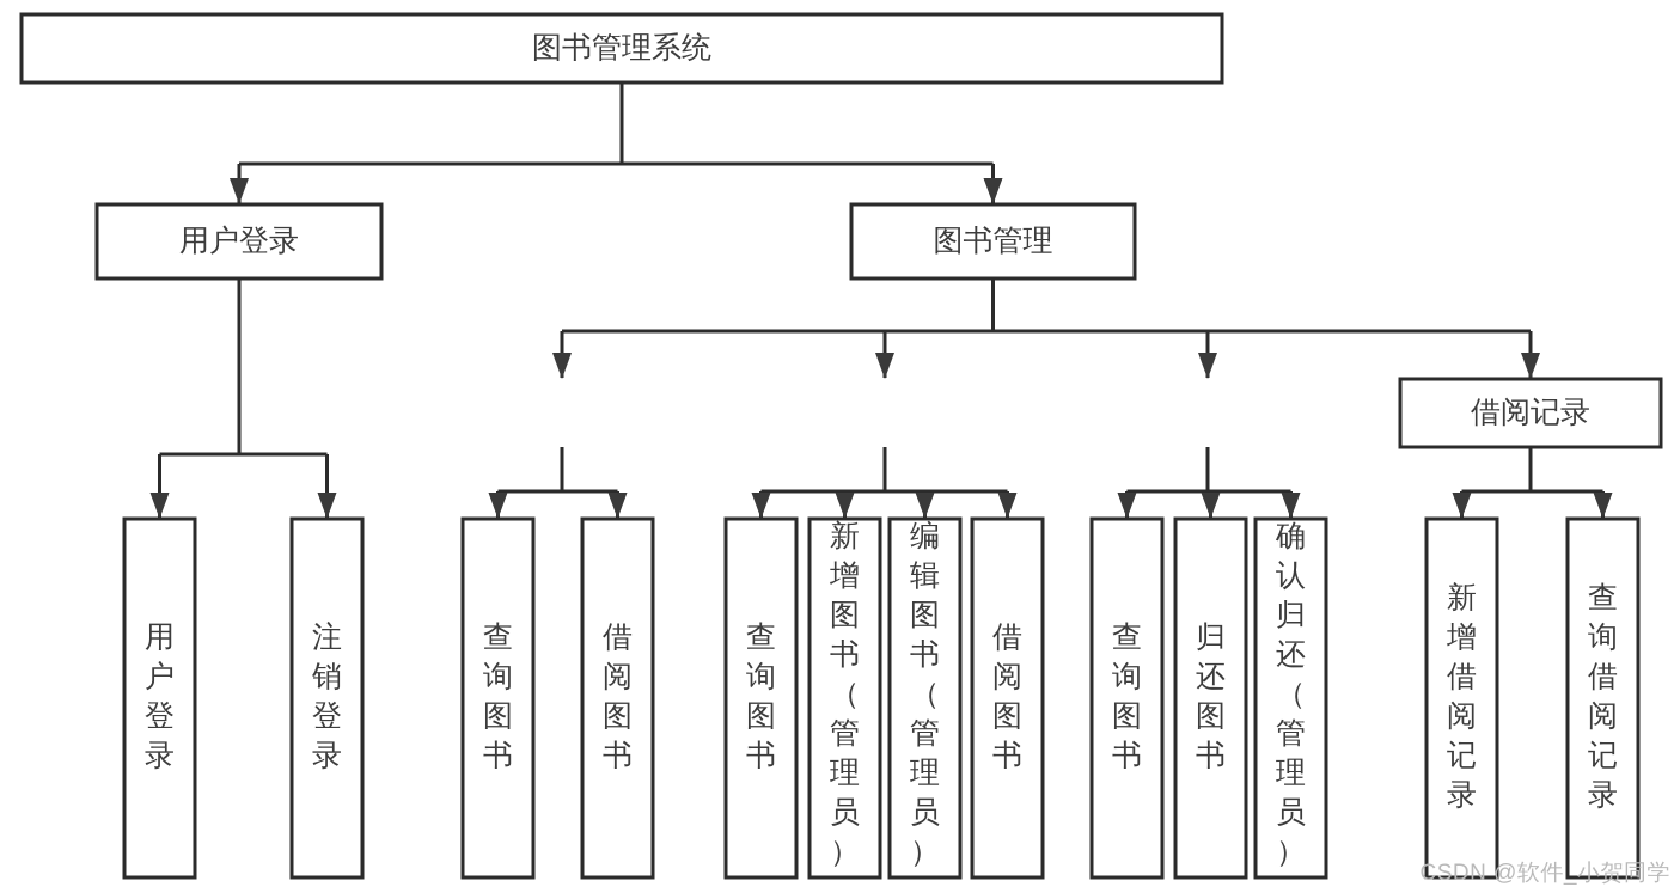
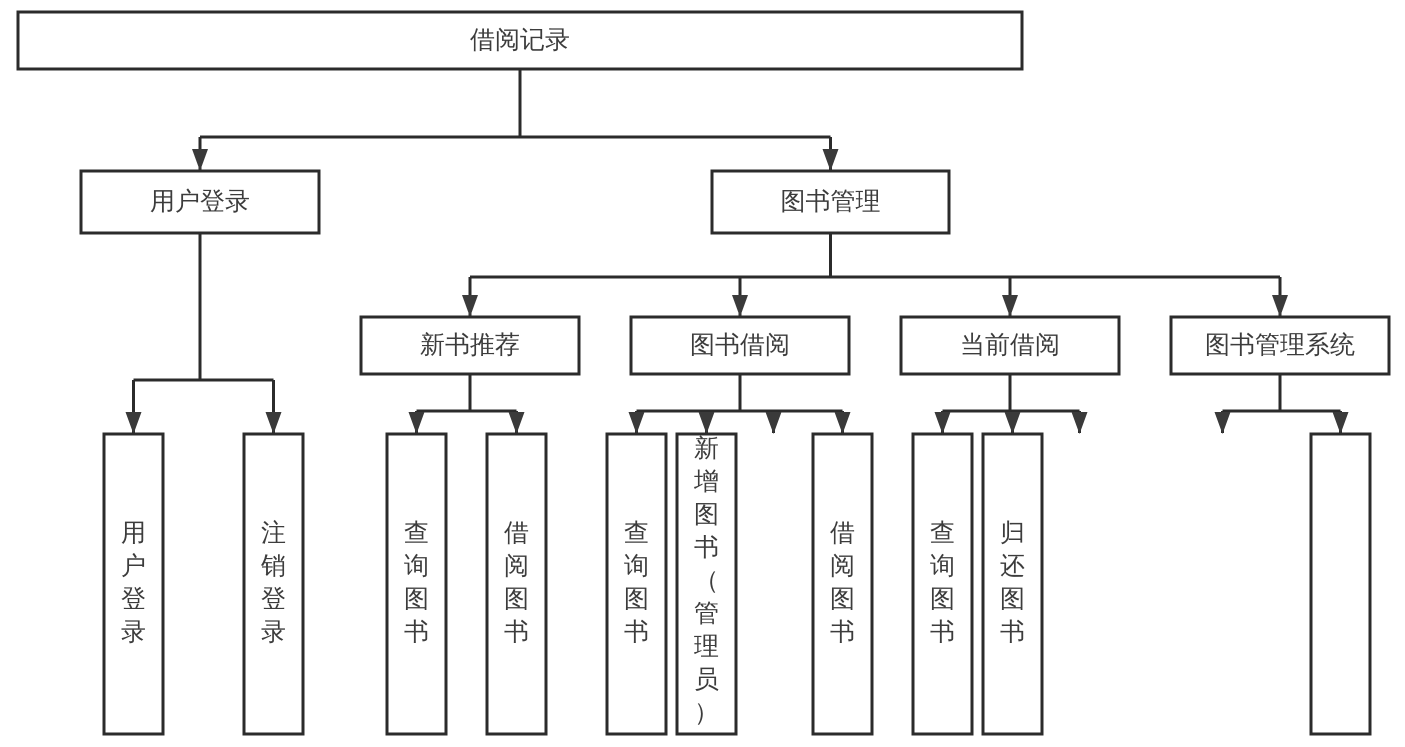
- 图书管理系统
+ 借阅记录
  用户登录
  图书管理
+ 新书推荐
+ 图书借阅
+ 当前借阅
- 借阅记录
+ 图书管理系统
  用户登录
  注销登录
  查询图书
  借阅图书
  查询图书
  新增图书（管理员）
- 编辑图书（管理员）
  借阅图书
  查询图书
  归还图书
- 确认归还（管理员）
- 新增借阅记录
- 查询借阅记录
- CSDN @软件_小贺同学
